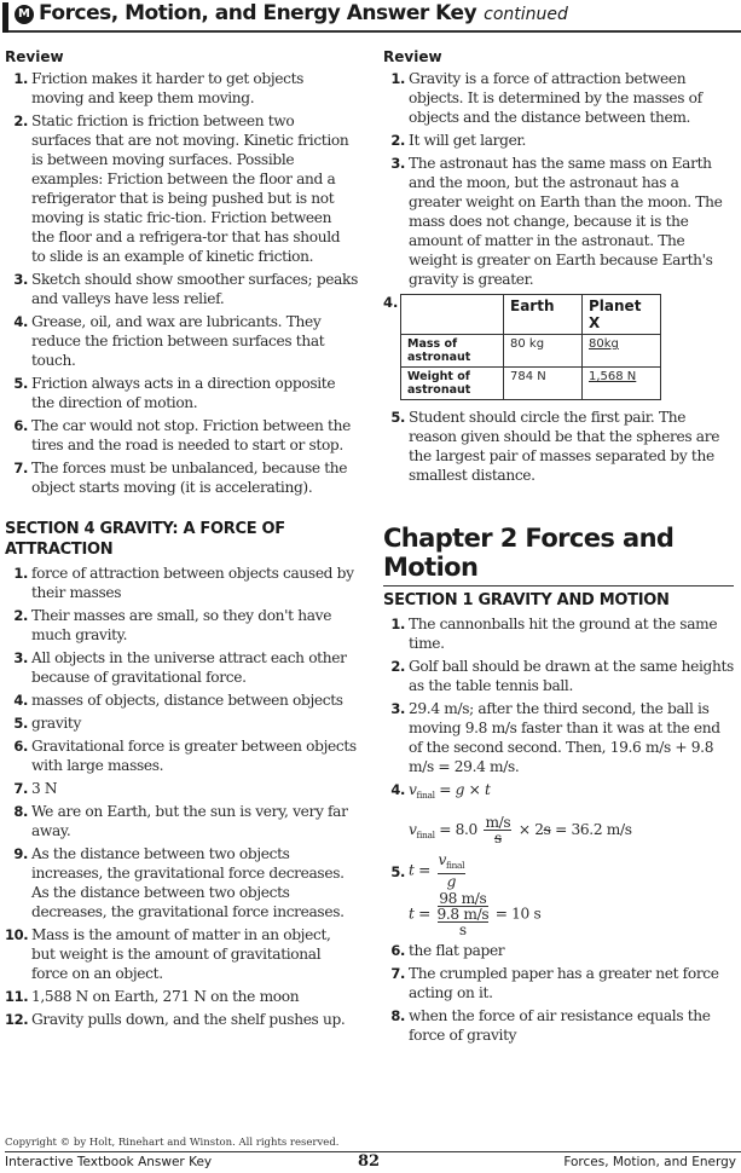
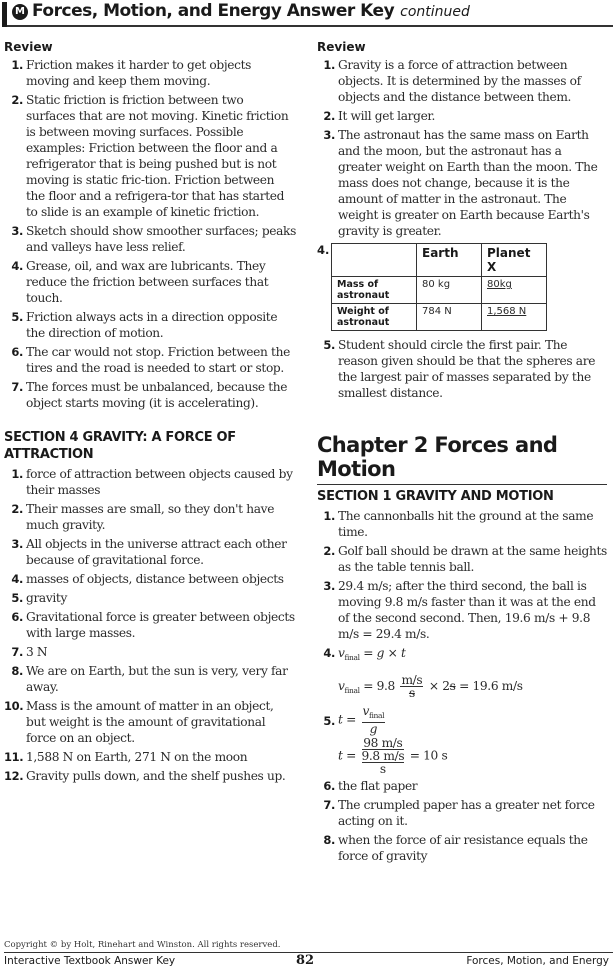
  M
  Forces, Motion, and Energy Answer Key continued
  Review
  1.
  Friction makes it harder to get objects moving and keep them moving.
  2.
- Static friction is friction between two surfaces that are not moving. Kinetic friction is between moving surfaces. Possible examples: Friction between the floor and a refrigerator that is being pushed but is not moving is static fric-tion. Friction between the floor and a refrigera-tor that has should to slide is an example of kinetic friction.
+ Static friction is friction between two surfaces that are not moving. Kinetic friction is between moving surfaces. Possible examples: Friction between the floor and a refrigerator that is being pushed but is not moving is static fric-tion. Friction between the floor and a refrigera-tor that has started to slide is an example of kinetic friction.
  3.
  Sketch should show smoother surfaces; peaks and valleys have less relief.
  4.
  Grease, oil, and wax are lubricants. They reduce the friction between surfaces that touch.
  5.
  Friction always acts in a direction opposite the direction of motion.
  6.
  The car would not stop. Friction between the tires and the road is needed to start or stop.
  7.
  The forces must be unbalanced, because the object starts moving (it is accelerating).
  SECTION 4 GRAVITY: A FORCE OF ATTRACTION
  1.
  force of attraction between objects caused by their masses
  2.
  Their masses are small, so they don't have much gravity.
  3.
  All objects in the universe attract each other because of gravitational force.
  4.
  masses of objects, distance between objects
  5.
  gravity
  6.
  Gravitational force is greater between objects with large masses.
  7.
  3 N
  8.
  We are on Earth, but the sun is very, very far away.
- 9.
- As the distance between two objects increases, the gravitational force decreases. As the distance between two objects decreases, the gravitational force increases.
  10.
  Mass is the amount of matter in an object, but weight is the amount of gravitational force on an object.
  11.
  1,588 N on Earth, 271 N on the moon
  12.
  Gravity pulls down, and the shelf pushes up.
  Review
  1.
  Gravity is a force of attraction between objects. It is determined by the masses of objects and the distance between them.
  2.
  It will get larger.
  3.
  The astronaut has the same mass on Earth and the moon, but the astronaut has a greater weight on Earth than the moon. The mass does not change, because it is the amount of matter in the astronaut. The weight is greater on Earth because Earth's gravity is greater.
  4.
  	Earth	Planet X
  Mass of astronaut	80 kg	80kg
  Weight of astronaut	784 N	1,568 N
  5.
  Student should circle the first pair. The reason given should be that the spheres are the largest pair of masses separated by the smallest distance.
  Chapter 2 Forces and Motion
  SECTION 1 GRAVITY AND MOTION
  1.
  The cannonballs hit the ground at the same time.
  2.
  Golf ball should be drawn at the same heights as the table tennis ball.
  3.
  29.4 m/s; after the third second, the ball is moving 9.8 m/s faster than it was at the end of the second second. Then, 19.6 m/s + 9.8 m/s = 29.4 m/s.
  4.
  vfinal = g × t
- vfinal = 8.0
+ vfinal = 9.8
  m/s
  s
- × 2s = 36.2 m/s
+ × 2s = 19.6 m/s
  5.
  t =
  vfinal
  g
  t =
  98 m/s
  9.8 m/s
  s
  = 10 s
  6.
  the flat paper
  7.
  The crumpled paper has a greater net force acting on it.
  8.
  when the force of air resistance equals the force of gravity
  Copyright © by Holt, Rinehart and Winston. All rights reserved.
  Interactive Textbook Answer Key
  82
  Forces, Motion, and Energy
